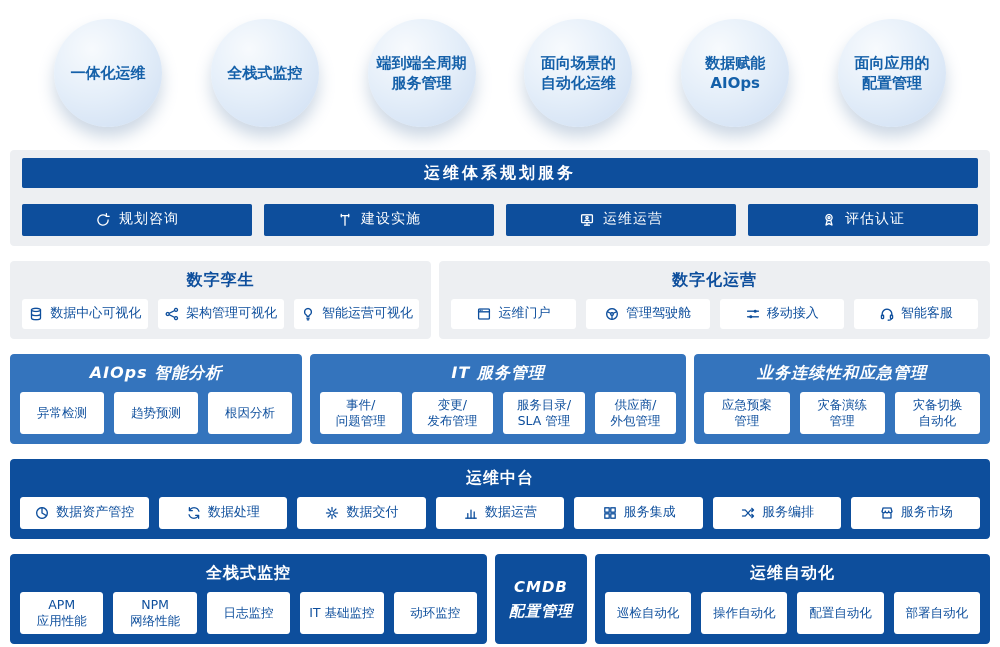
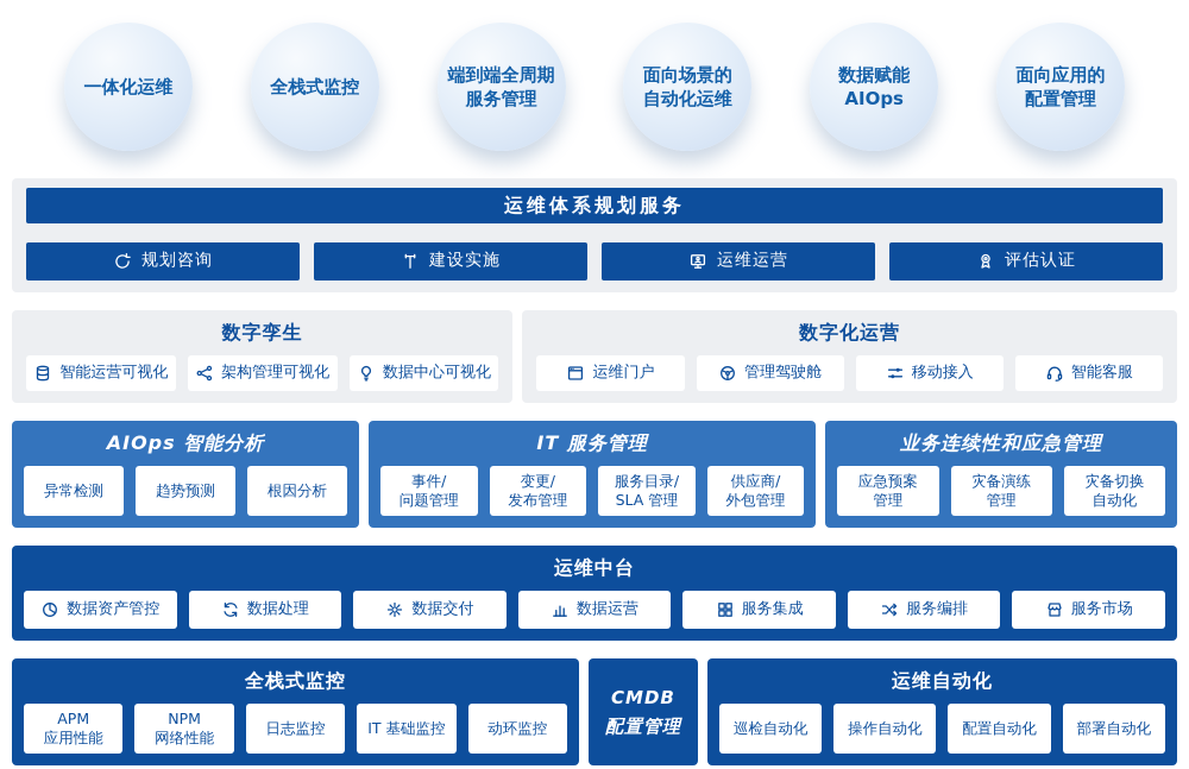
  一体化运维
  全栈式监控
  端到端全周期
  服务管理
  面向场景的
  自动化运维
  数据赋能
  AIOps
  面向应用的
  配置管理
  运维体系规划服务
  规划咨询
  建设实施
  运维运营
  评估认证
  数字孪生
- 数据中心可视化
+ 智能运营可视化
  架构管理可视化
- 智能运营可视化
+ 数据中心可视化
  数字化运营
  运维门户
  管理驾驶舱
  移动接入
  智能客服
  AIOps 智能分析
  异常检测
  趋势预测
  根因分析
  IT 服务管理
  事件/
  问题管理
  变更/
  发布管理
  服务目录/
  SLA 管理
  供应商/
  外包管理
  业务连续性和应急管理
  应急预案
  管理
  灾备演练
  管理
  灾备切换
  自动化
  运维中台
  数据资产管控
  数据处理
  数据交付
  数据运营
  服务集成
  服务编排
  服务市场
  全栈式监控
  APM
  应用性能
  NPM
  网络性能
  日志监控
  IT 基础监控
  动环监控
  CMDB
  配置管理
  运维自动化
  巡检自动化
  操作自动化
  配置自动化
  部署自动化
